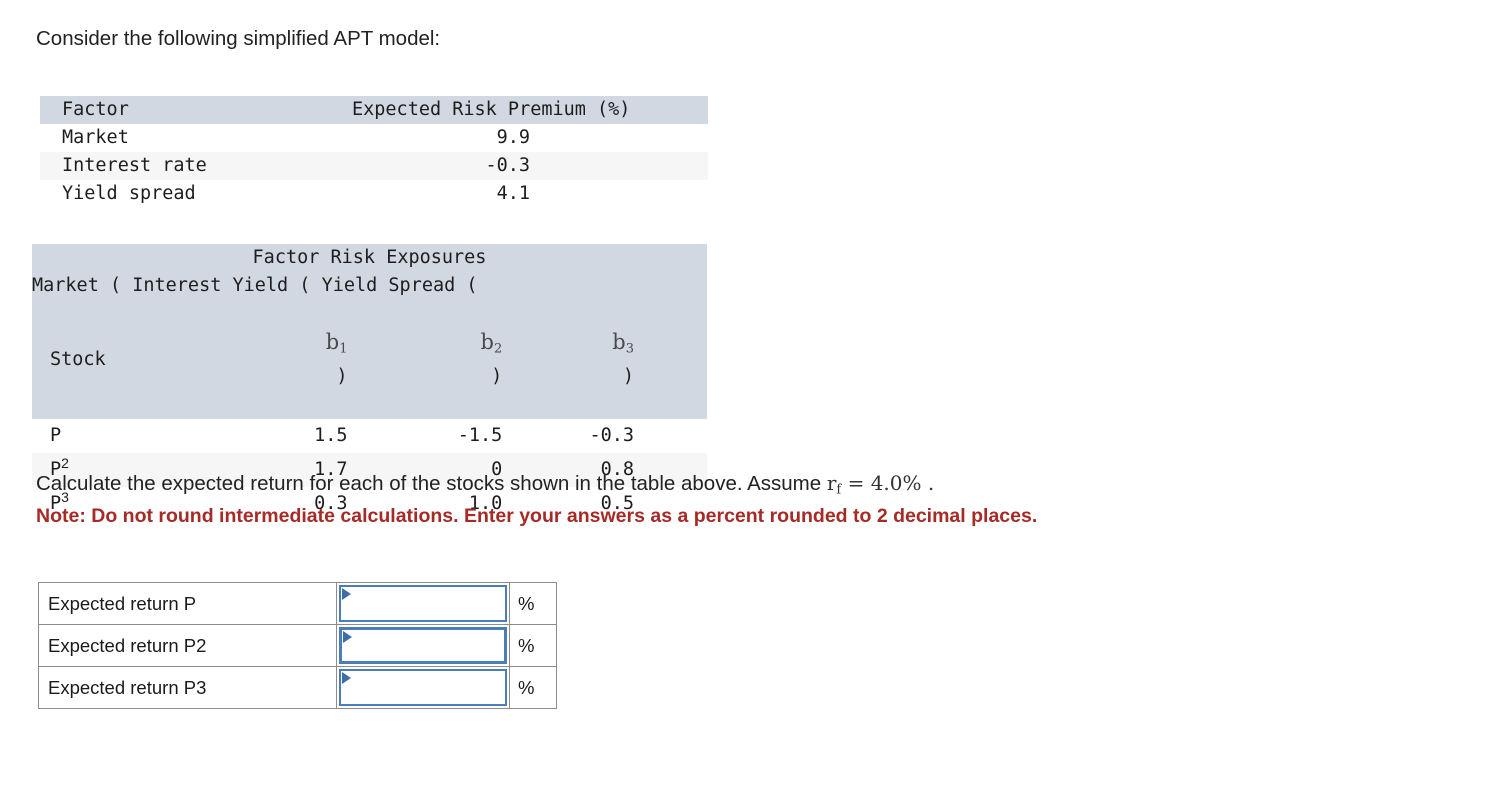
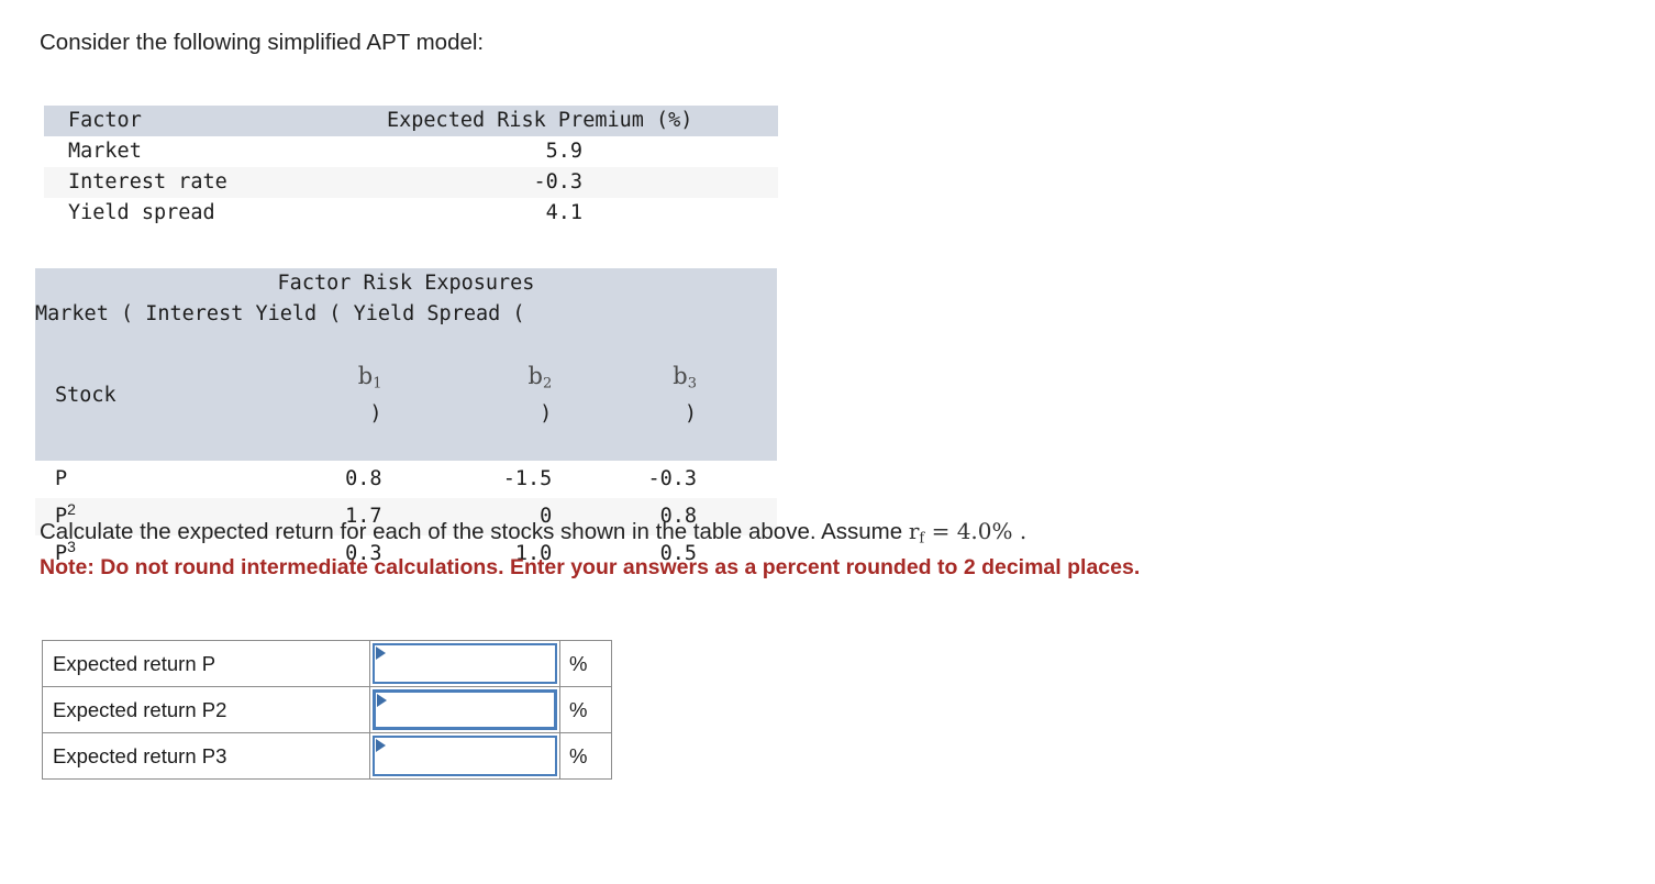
  Consider the following simplified APT model:
  Factor	Expected Risk Premium (%)
- Market	9.9
+ Market	5.9
  Interest rate	-0.3
  Yield spread	4.1
  Factor Risk Exposures
  Market ( Interest Yield ( Yield Spread (
  Stock	b1 )	b2 )	b3 )
- P	1.5	-1.5	-0.3
+ P	0.8	-1.5	-0.3
  P2	1.7	0	0.8
  P3	0.3	1.0	0.5
  Calculate the expected return for each of the stocks shown in the table above. Assume rf = 4.0% .
  Note: Do not round intermediate calculations. Enter your answers as a percent rounded to 2 decimal places.
  Expected return P		%
  Expected return P2		%
  Expected return P3		%
